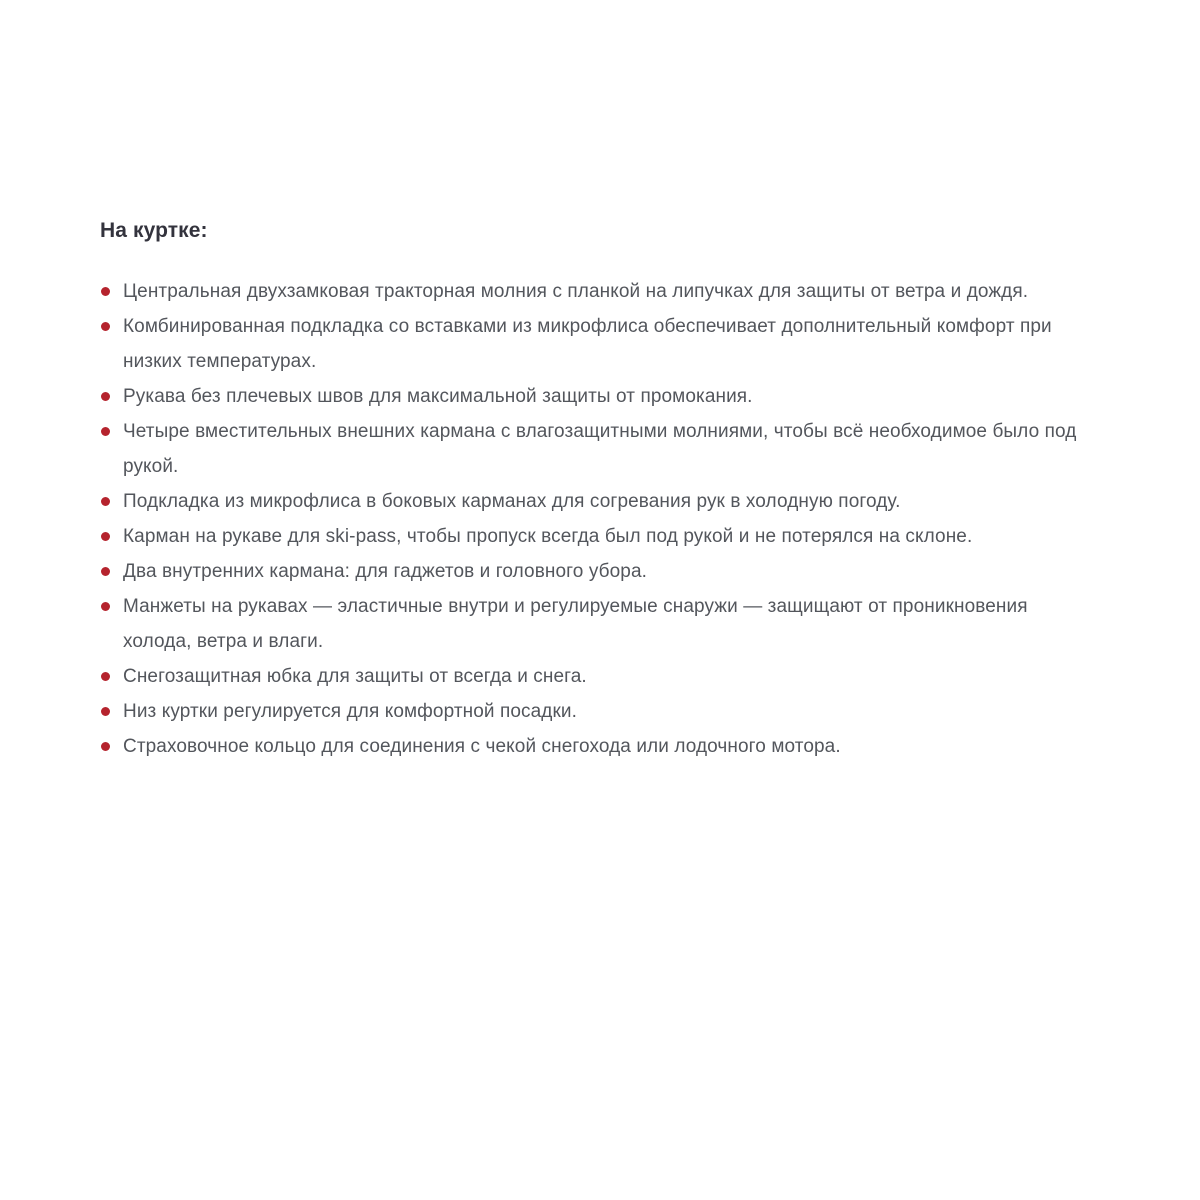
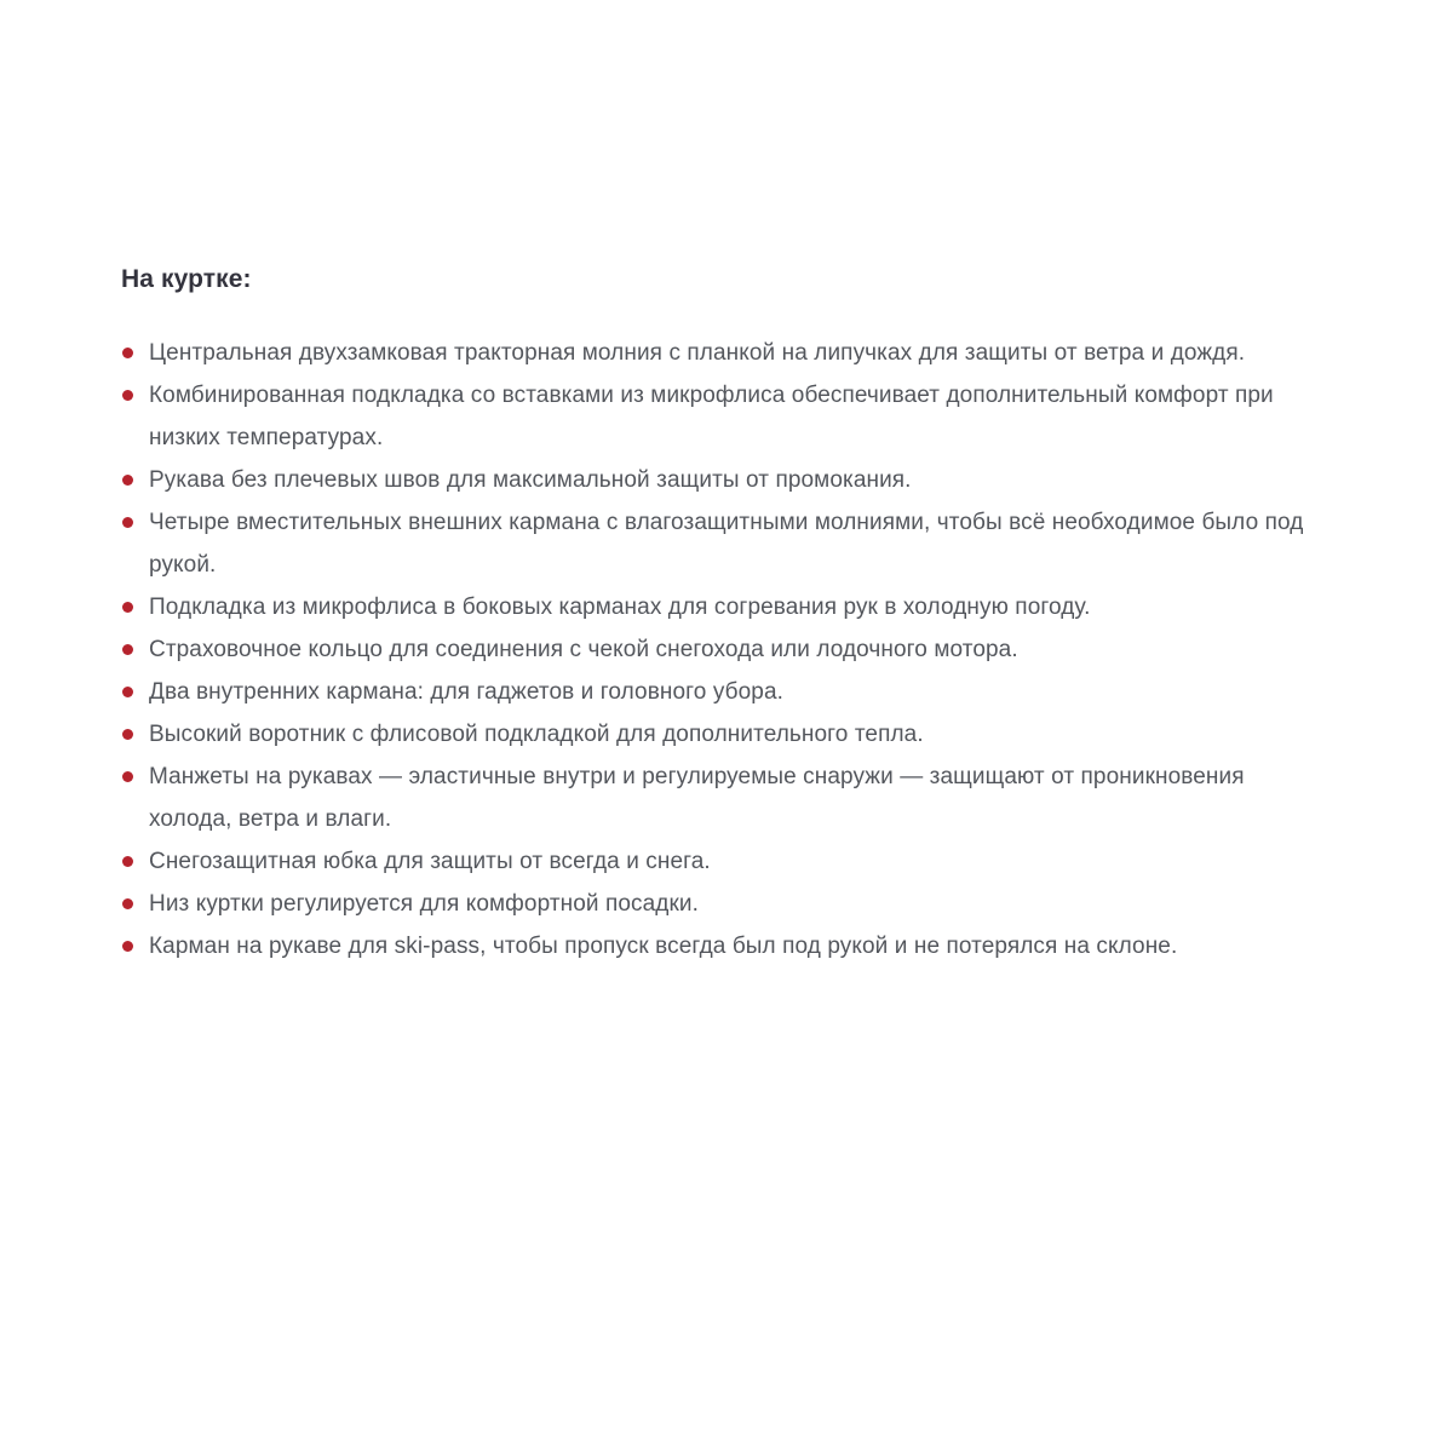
  На куртке:
  Центральная двухзамковая тракторная молния с планкой на липучках для защиты от ветра и дождя.
  Комбинированная подкладка со вставками из микрофлиса обеспечивает дополнительный комфорт при низких температурах.
  Рукава без плечевых швов для максимальной защиты от промокания.
  Четыре вместительных внешних кармана с влагозащитными молниями, чтобы всё необходимое было под рукой.
  Подкладка из микрофлиса в боковых карманах для согревания рук в холодную погоду.
- Карман на рукаве для ski-pass, чтобы пропуск всегда был под рукой и не потерялся на склоне.
+ Страховочное кольцо для соединения с чекой снегохода или лодочного мотора.
  Два внутренних кармана: для гаджетов и головного убора.
+ Высокий воротник с флисовой подкладкой для дополнительного тепла.
  Манжеты на рукавах — эластичные внутри и регулируемые снаружи — защищают от проникновения холода, ветра и влаги.
  Снегозащитная юбка для защиты от всегда и снега.
  Низ куртки регулируется для комфортной посадки.
- Страховочное кольцо для соединения с чекой снегохода или лодочного мотора.
+ Карман на рукаве для ski-pass, чтобы пропуск всегда был под рукой и не потерялся на склоне.
